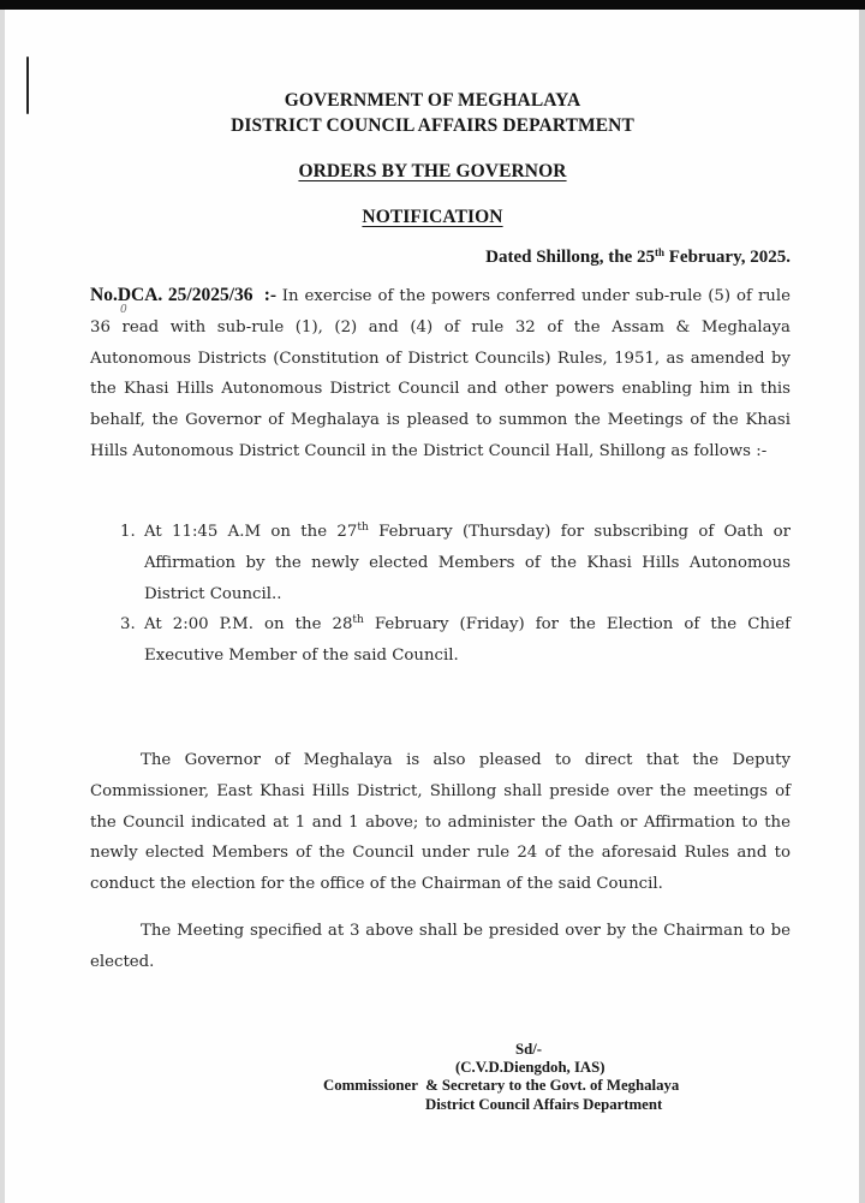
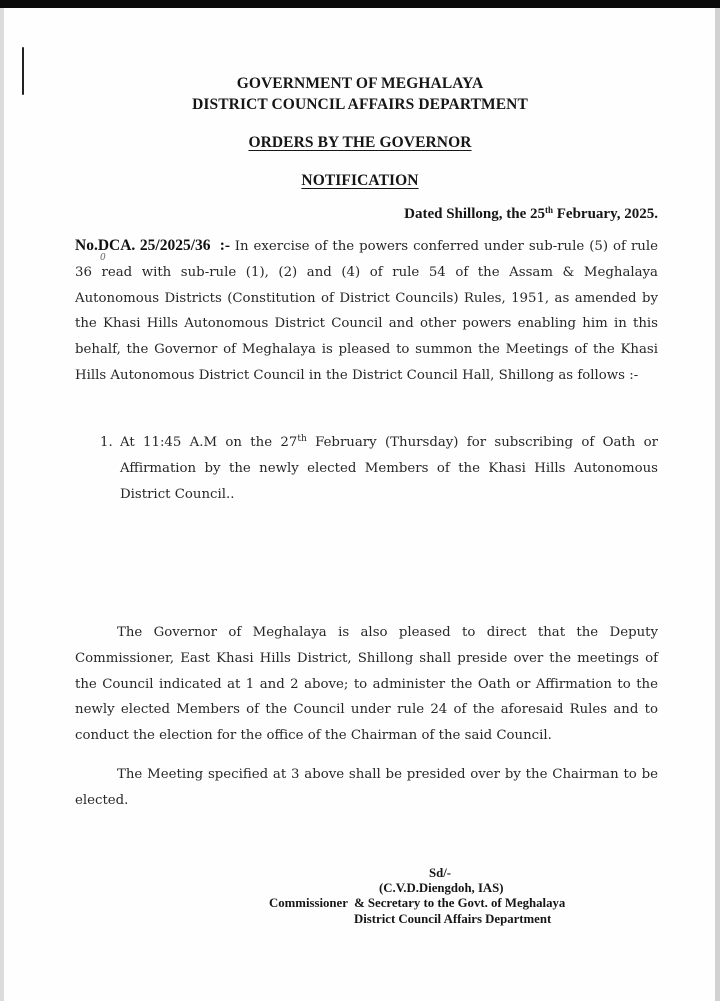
  GOVERNMENT OF MEGHALAYA
  DISTRICT COUNCIL AFFAIRS DEPARTMENT
  ORDERS BY THE GOVERNOR
  NOTIFICATION
  Dated Shillong, the 25th February, 2025.
- No.DCA. 25/2025/36 :- In exercise of the powers conferred under sub-rule (5) of rule 36 read with sub-rule (1), (2) and (4) of rule 32 of the Assam & Meghalaya Autonomous Districts (Constitution of District Councils) Rules, 1951, as amended by the Khasi Hills Autonomous District Council and other powers enabling him in this behalf, the Governor of Meghalaya is pleased to summon the Meetings of the Khasi Hills Autonomous District Council in the District Council Hall, Shillong as follows :-
+ No.DCA. 25/2025/36 :- In exercise of the powers conferred under sub-rule (5) of rule 36 read with sub-rule (1), (2) and (4) of rule 54 of the Assam & Meghalaya Autonomous Districts (Constitution of District Councils) Rules, 1951, as amended by the Khasi Hills Autonomous District Council and other powers enabling him in this behalf, the Governor of Meghalaya is pleased to summon the Meetings of the Khasi Hills Autonomous District Council in the District Council Hall, Shillong as follows :-
  0
  1.
  At 11:45 A.M on the 27th February (Thursday) for subscribing of Oath or Affirmation by the newly elected Members of the Khasi Hills Autonomous District Council..
- 3.
- At 2:00 P.M. on the 28th February (Friday) for the Election of the Chief Executive Member of the said Council.
- The Governor of Meghalaya is also pleased to direct that the Deputy Commissioner, East Khasi Hills District, Shillong shall preside over the meetings of the Council indicated at 1 and 1 above; to administer the Oath or Affirmation to the newly elected Members of the Council under rule 24 of the aforesaid Rules and to conduct the election for the office of the Chairman of the said Council.
+ The Governor of Meghalaya is also pleased to direct that the Deputy Commissioner, East Khasi Hills District, Shillong shall preside over the meetings of the Council indicated at 1 and 2 above; to administer the Oath or Affirmation to the newly elected Members of the Council under rule 24 of the aforesaid Rules and to conduct the election for the office of the Chairman of the said Council.
  The Meeting specified at 3 above shall be presided over by the Chairman to be elected.
  Sd/-
  (C.V.D.Diengdoh, IAS)
  Commissioner & Secretary to the Govt. of Meghalaya
  District Council Affairs Department
